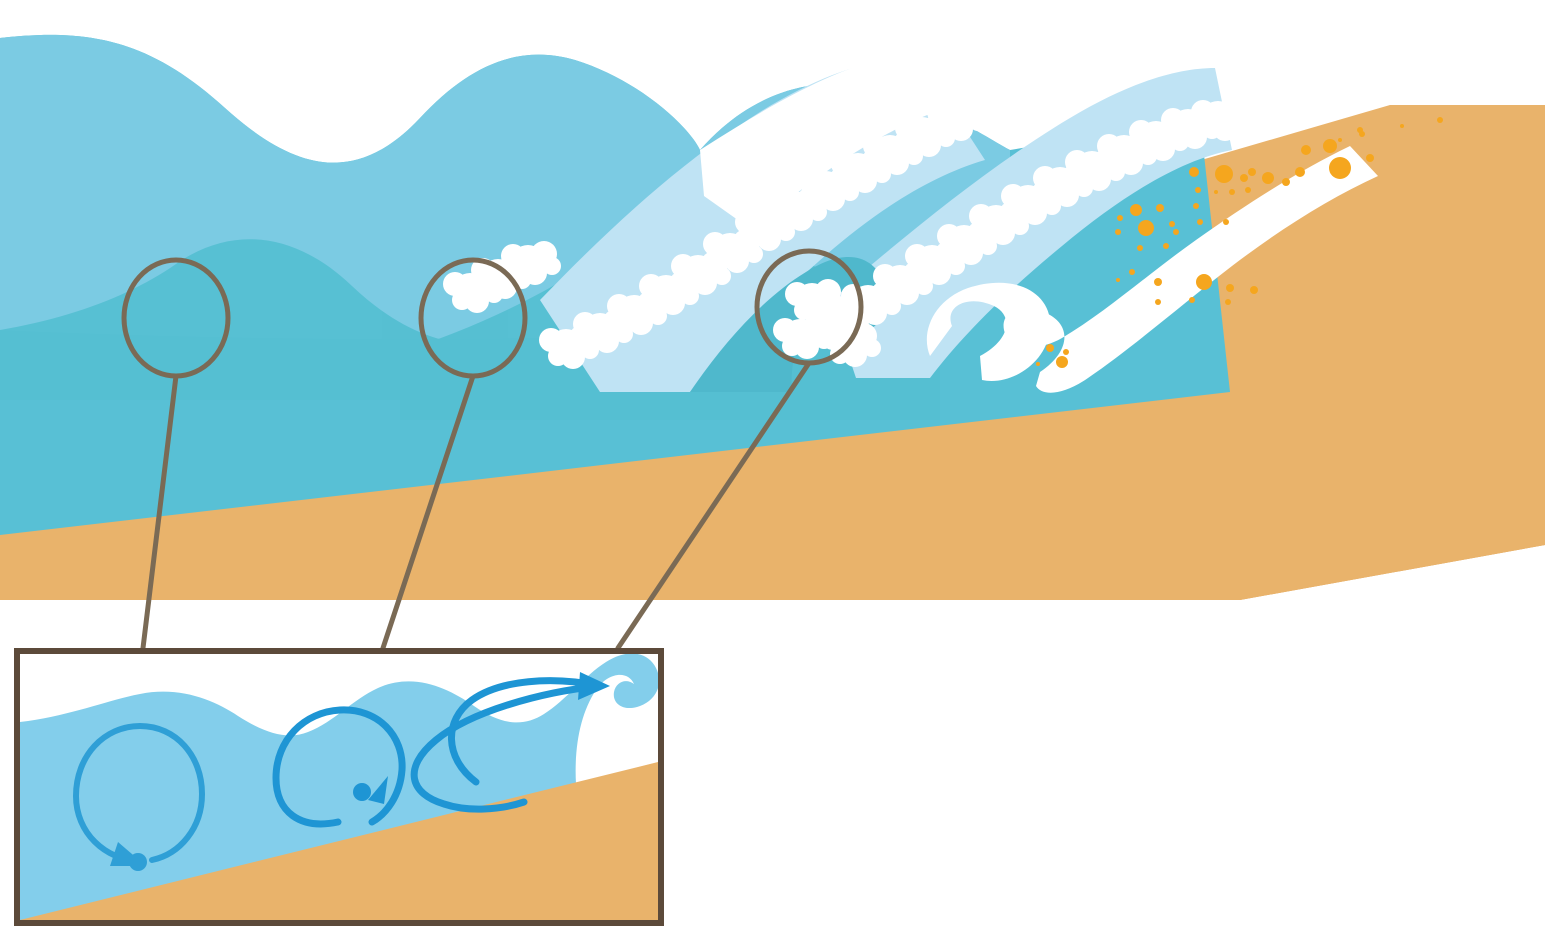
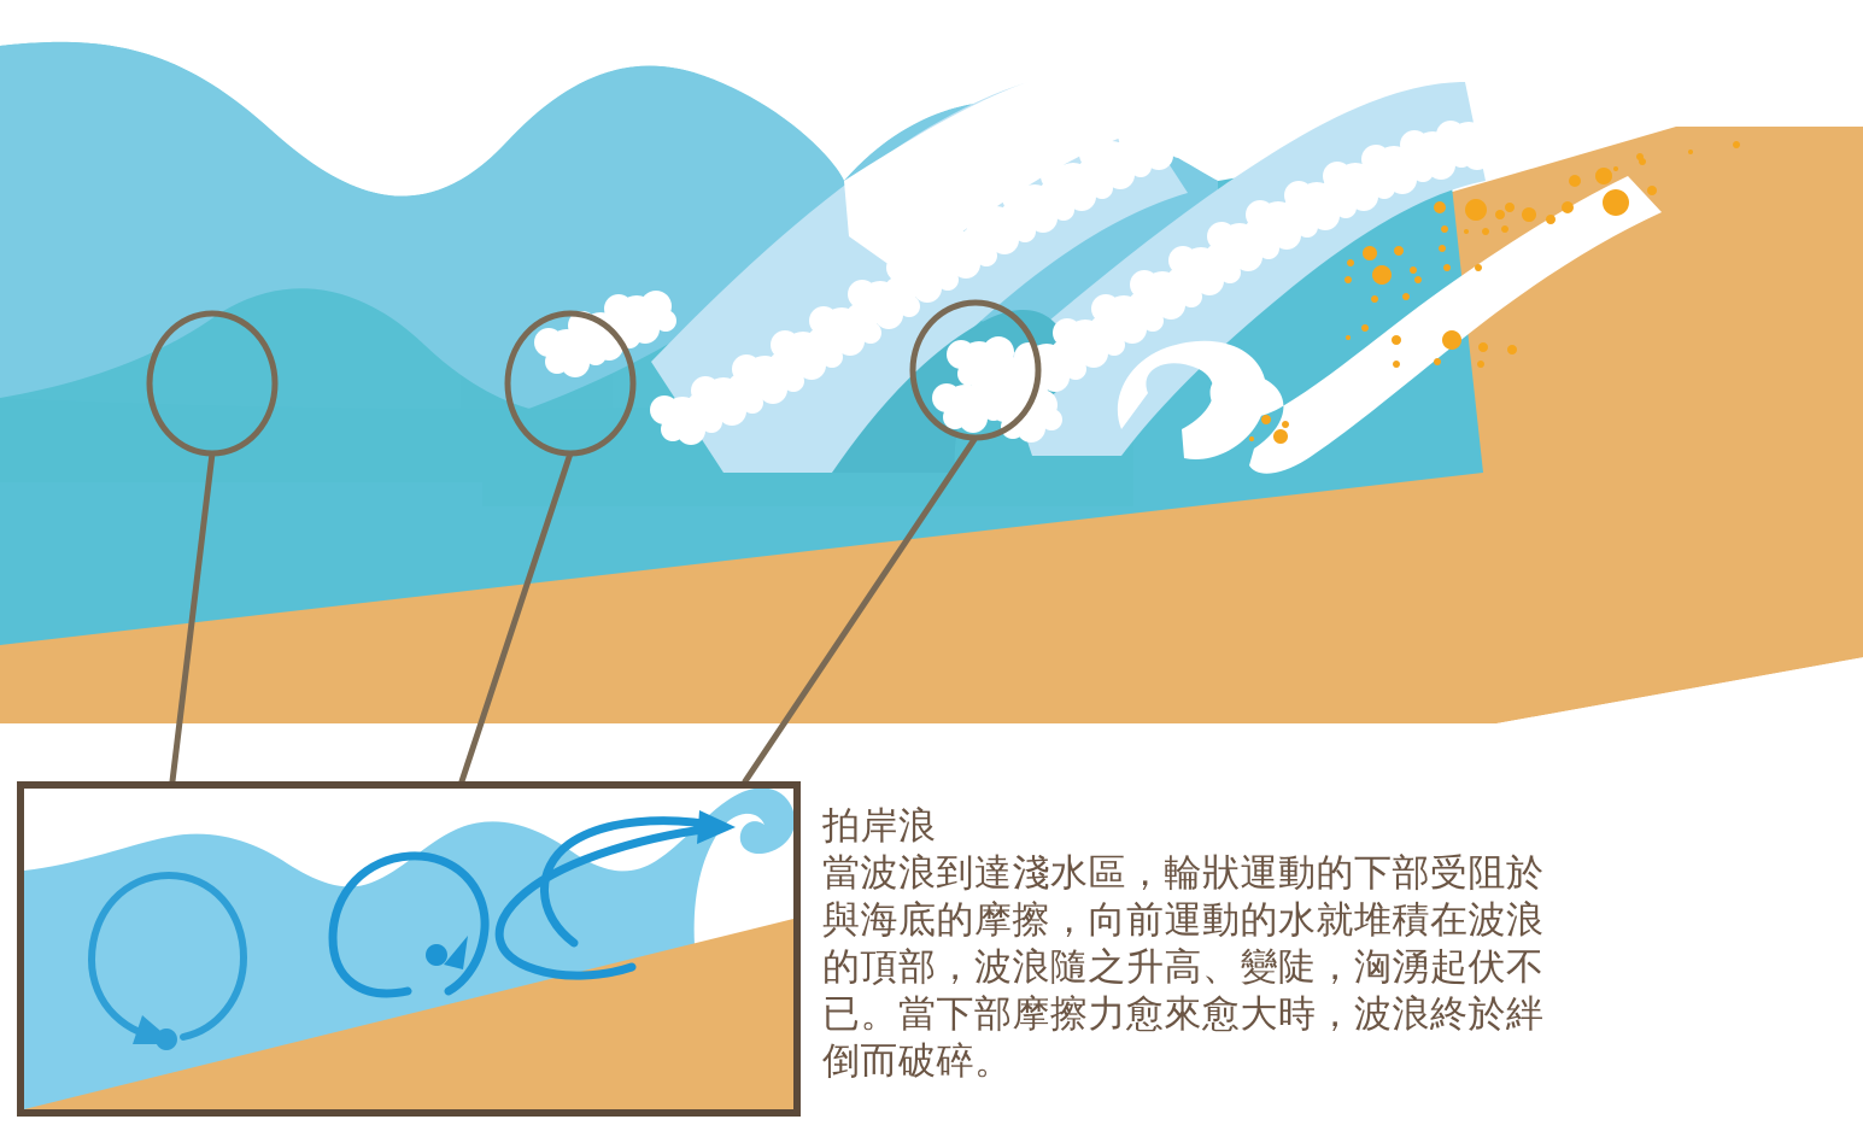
+ 拍岸浪
+ 當波浪到達淺水區，輪狀運動的下部受阻於與海底的摩擦，向前運動的水就堆積在波浪的頂部，波浪隨之升高、變陡，洶湧起伏不已。當下部摩擦力愈來愈大時，波浪終於絆倒而破碎。
